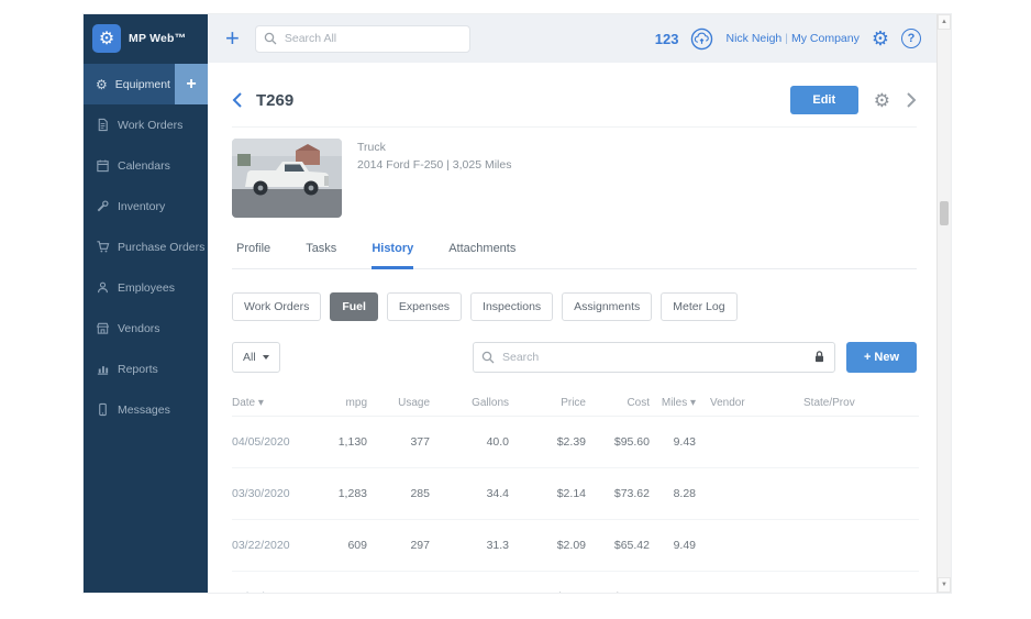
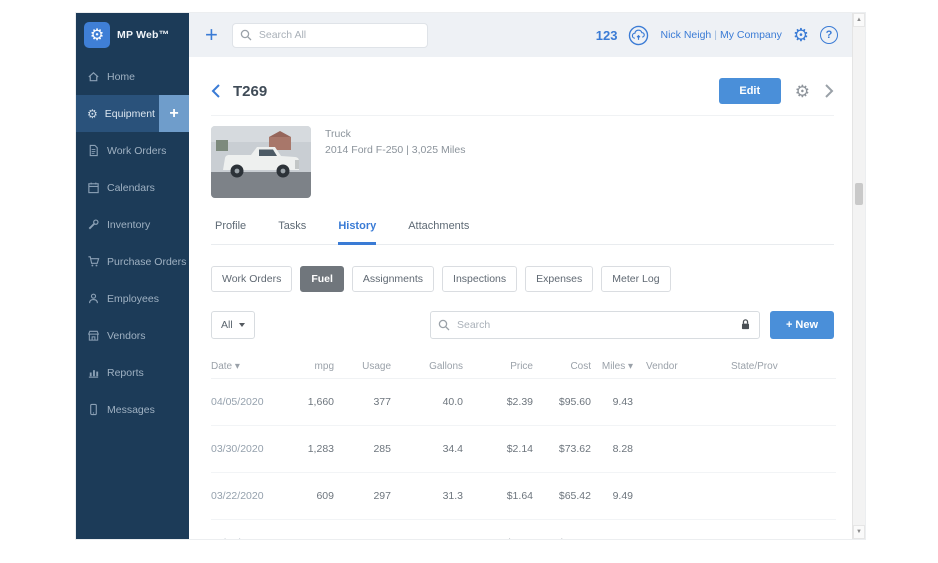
  ⚙
  MP Web™
+ Home
  ⚙
  Equipment
  +
  Work Orders
  Calendars
  Inventory
  Purchase Orders
  Employees
  Vendors
  Reports
  Messages
  +
  Search All
  123
  Nick Neigh | My Company
  ⚙
  ?
  T269
  Edit
  ⚙
  Truck
  2014 Ford F-250 | 3,025 Miles
  Profile
  Tasks
  History
  Attachments
  Work Orders
  Fuel
- Expenses
+ Assignments
  Inspections
- Assignments
+ Expenses
  Meter Log
  All
  Search
  + New
  Date ▾
  mpg
  Usage
  Gallons
  Price
  Cost
  Miles ▾
  Vendor
  State/Prov
  04/05/2020
- 1,130
+ 1,660
  377
  40.0
  $2.39
  $95.60
  9.43
  03/30/2020
  1,283
  285
  34.4
  $2.14
  $73.62
  8.28
  03/22/2020
  609
  297
  31.3
- $2.09
+ $1.64
  $65.42
  9.49
